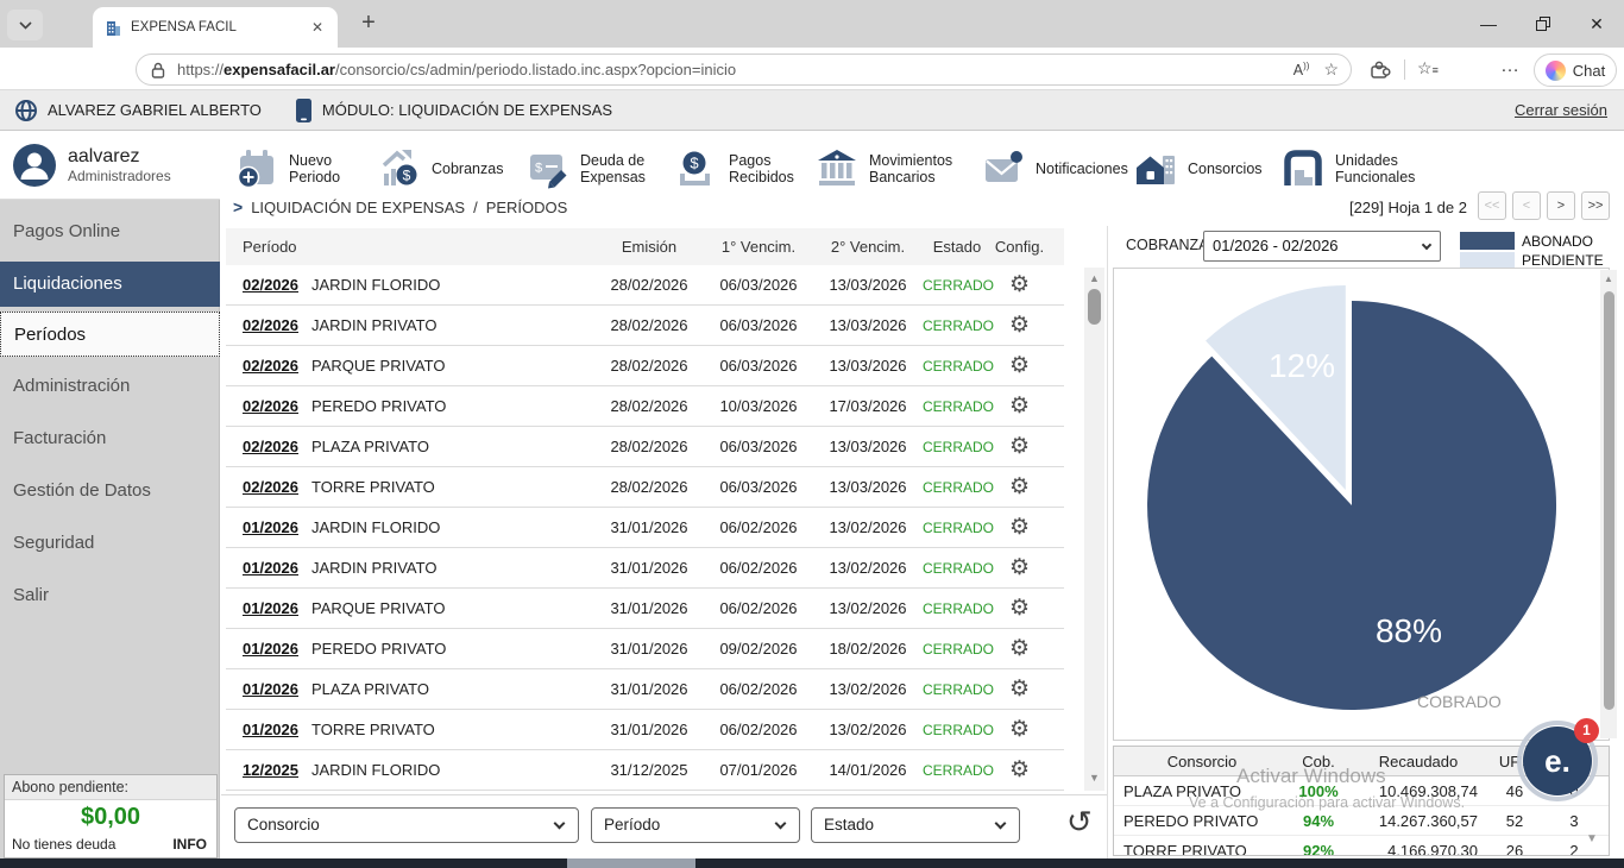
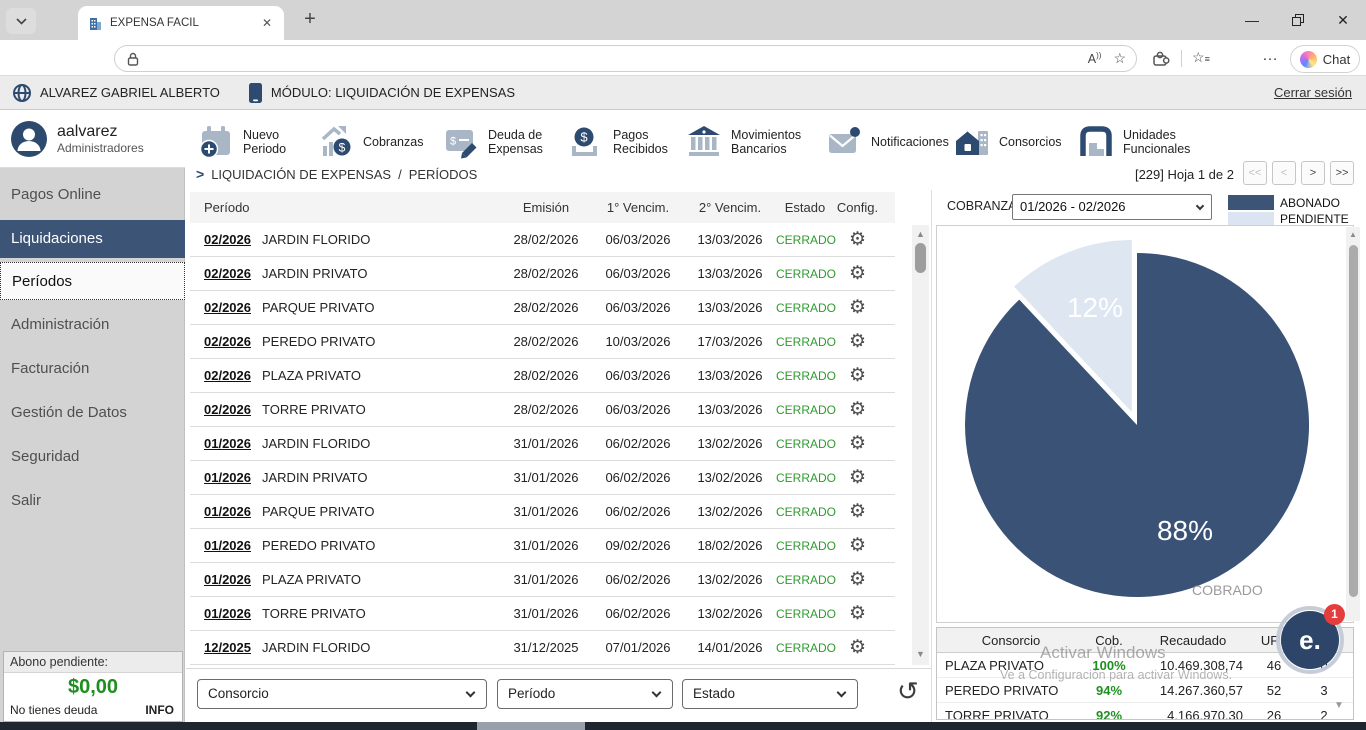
  EXPENSA FACIL
  ✕
  +
  —
  ✕
- https://expensafacil.ar/consorcio/cs/admin/periodo.listado.inc.aspx?opcion=inicio
  A))
  ☆
  ☆≡
  …
  Chat
  ALVAREZ GABRIEL ALBERTO
  MÓDULO: LIQUIDACIÓN DE EXPENSAS
  Cerrar sesión
  aalvarez
  Administradores
  Pagos Online
  Liquidaciones
  Períodos
  Administración
  Facturación
  Gestión de Datos
  Seguridad
  Salir
  Abono pendiente:
  $0,00
  No tienes deuda
  INFO
  Nuevo Periodo
  $
  Cobranzas
  $
  Deuda de Expensas
  $
  Pagos Recibidos
  Movimientos Bancarios
  Notificaciones
  Consorcios
  Unidades Funcionales
  >
  LIQUIDACIÓN DE EXPENSAS
  /
  PERÍODOS
  [229] Hoja 1 de 2
  <<
  <
  >
  >>
  Período
  Emisión
  1° Vencim.
  2° Vencim.
  Estado
  Config.
  02/2026
  JARDIN FLORIDO
  28/02/2026
  06/03/2026
  13/03/2026
  CERRADO
  ⚙
  02/2026
  JARDIN PRIVATO
  28/02/2026
  06/03/2026
  13/03/2026
  CERRADO
  ⚙
  02/2026
  PARQUE PRIVATO
  28/02/2026
  06/03/2026
  13/03/2026
  CERRADO
  ⚙
  02/2026
  PEREDO PRIVATO
  28/02/2026
  10/03/2026
  17/03/2026
  CERRADO
  ⚙
  02/2026
  PLAZA PRIVATO
  28/02/2026
  06/03/2026
  13/03/2026
  CERRADO
  ⚙
  02/2026
  TORRE PRIVATO
  28/02/2026
  06/03/2026
  13/03/2026
  CERRADO
  ⚙
  01/2026
  JARDIN FLORIDO
  31/01/2026
  06/02/2026
  13/02/2026
  CERRADO
  ⚙
  01/2026
  JARDIN PRIVATO
  31/01/2026
  06/02/2026
  13/02/2026
  CERRADO
  ⚙
  01/2026
  PARQUE PRIVATO
  31/01/2026
  06/02/2026
  13/02/2026
  CERRADO
  ⚙
  01/2026
  PEREDO PRIVATO
  31/01/2026
  09/02/2026
  18/02/2026
  CERRADO
  ⚙
  01/2026
  PLAZA PRIVATO
  31/01/2026
  06/02/2026
  13/02/2026
  CERRADO
  ⚙
  01/2026
  TORRE PRIVATO
  31/01/2026
  06/02/2026
  13/02/2026
  CERRADO
  ⚙
  12/2025
  JARDIN FLORIDO
  31/12/2025
  07/01/2026
  14/01/2026
  CERRADO
  ⚙
  ▲
  ▼
  COBRANZ
  01/2026 - 02/2026
  ABONADO
  PENDIENTE
  12%
  88%
  COBRADO
  ▲
  Consorcio
  Cob.
  Recaudado
  UF'
  PLAZA PRIVATO
  100%
  10.469.308,74
  46
  0
  PEREDO PRIVATO
  94%
  14.267.360,57
  52
  3
  TORRE PRIVATO
  92%
  4.166.970,30
  26
  2
  ▼
  Activar Windows
  Ve a Configuración para activar Windows.
  e.
  1
  Consorcio
  Período
  Estado
  ↺
